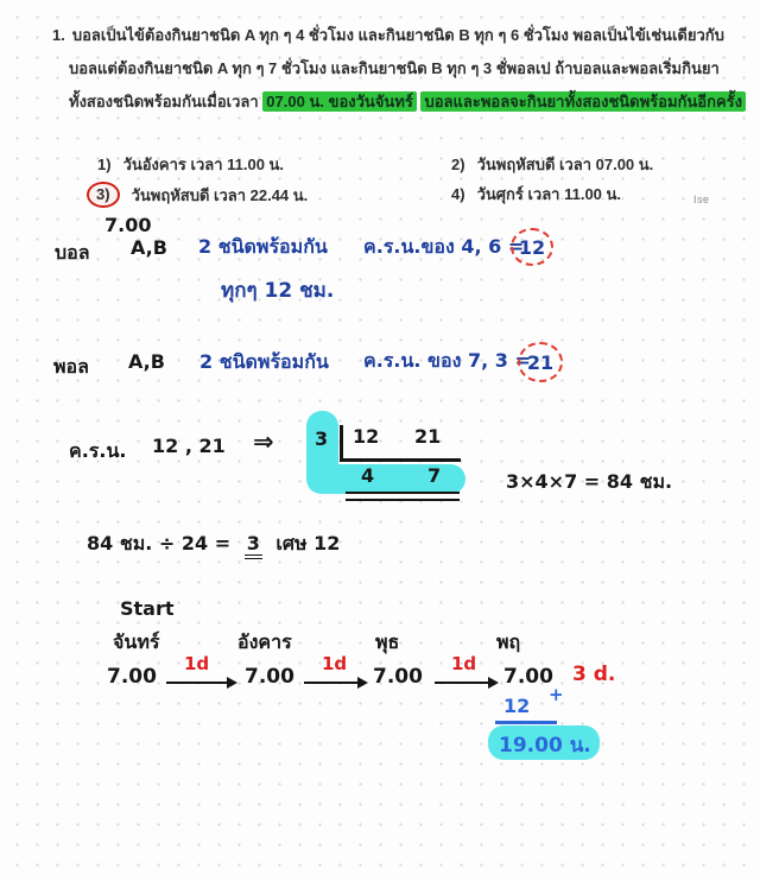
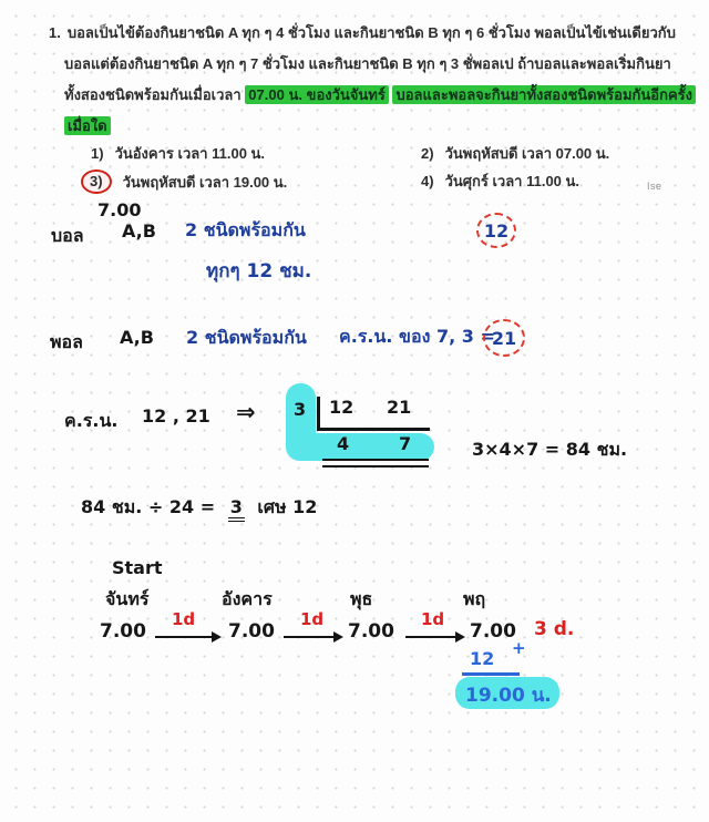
  1. บอลเป็นไข้ต้องกินยาชนิด A ทุก ๆ 4 ชั่วโมง และกินยาชนิด B ทุก ๆ 6 ชั่วโมง พอลเป็นไข้เช่นเดียวกับ
  บอลแต่ต้องกินยาชนิด A ทุก ๆ 7 ชั่วโมง และกินยาชนิด B ทุก ๆ 3 ชั่พอลเป ถ้าบอลและพอลเริ่มกินยา
  ทั้งสองชนิดพร้อมกันเมื่อเวลา 07.00 น. ของวันจันทร์ บอลและพอลจะกินยาทั้งสองชนิดพร้อมกันอีกครั้ง
+ เมื่อใด
  1)
  วันอังคาร เวลา 11.00 น.
  2)
  วันพฤหัสบดี เวลา 07.00 น.
  3)
- วันพฤหัสบดี เวลา 22.44 น.
+ วันพฤหัสบดี เวลา 19.00 น.
  4)
  วันศุกร์ เวลา 11.00 น.
  Ise
  7.00
  บอล
  A,B
  2 ชนิดพร้อมกัน
- ค.ร.น.ของ 4, 6 =
  12
  ทุกๆ 12 ชม.
  พอล
  A,B
  2 ชนิดพร้อมกัน
  ค.ร.น. ของ 7, 3 =
  21
  ค.ร.น.
  12 , 21
  ⇒
  3
  12
  21
  4
  7
  3×4×7 = 84 ชม.
  84 ชม. ÷ 24 = 3 เศษ 12
  Start
  จันทร์
  อังคาร
  พุธ
  พฤ
  7.00
  7.00
  7.00
  7.00
  1d
  1d
  1d
  +
  3 d.
  12
  19.00 น.
